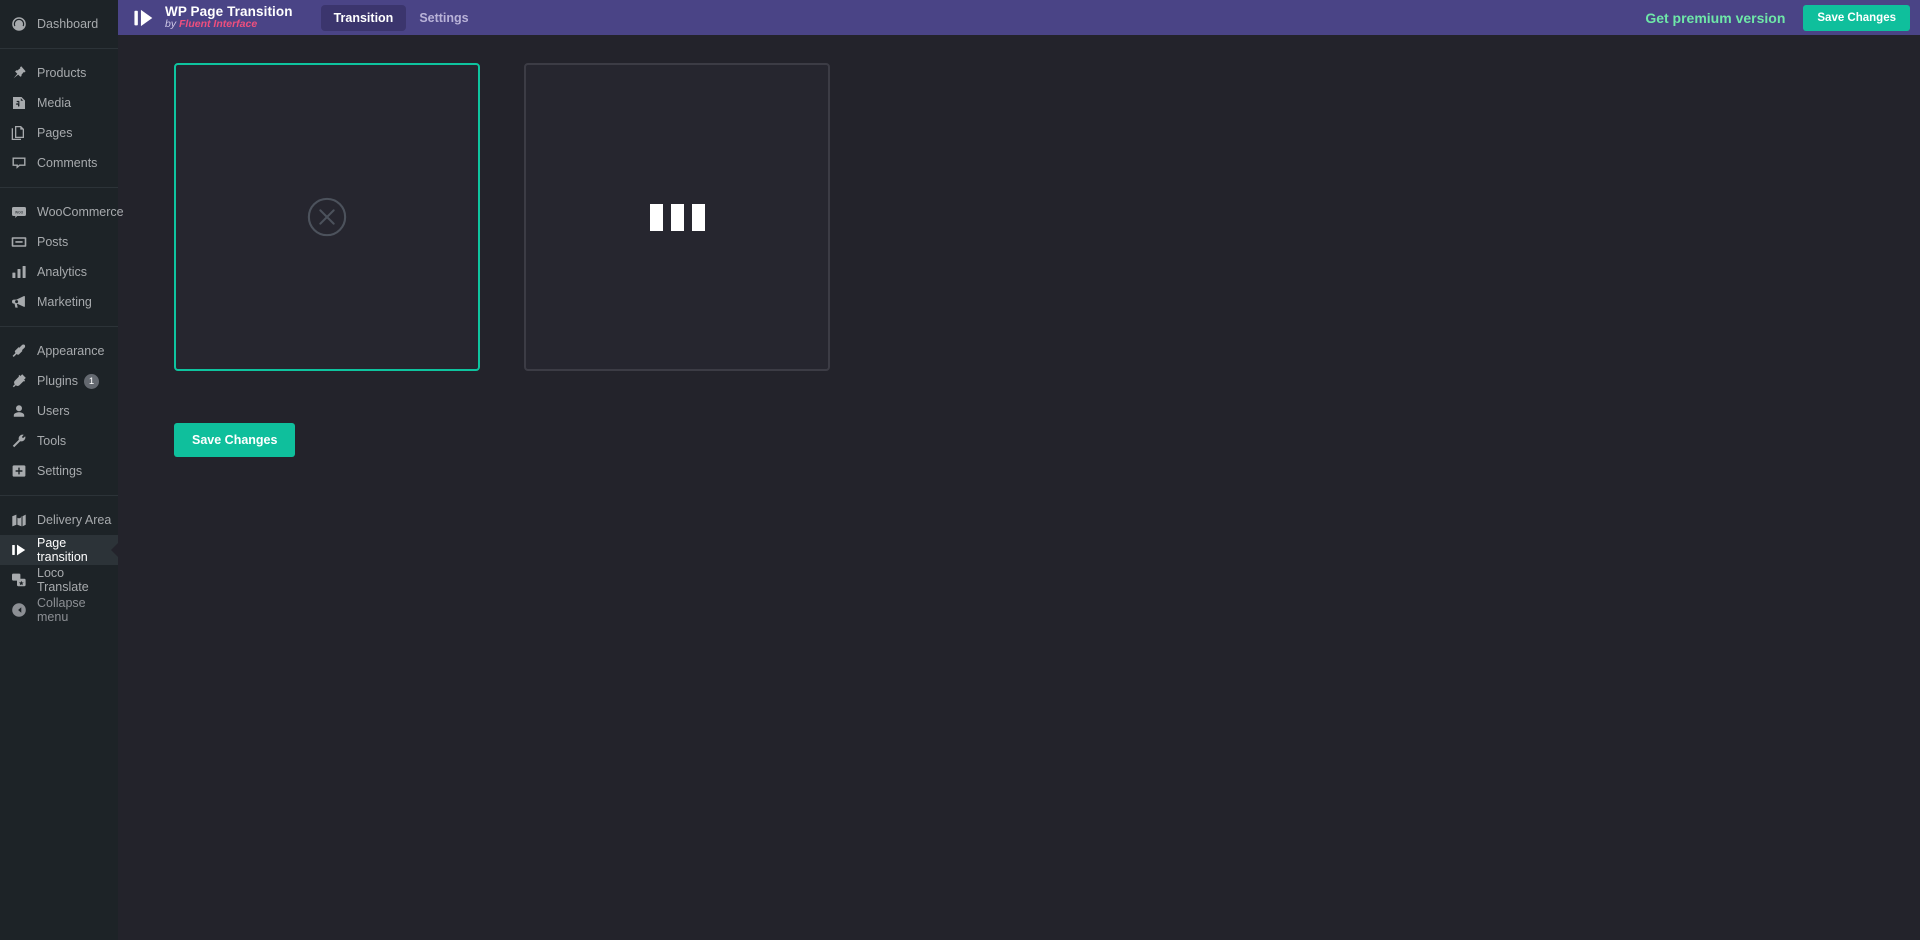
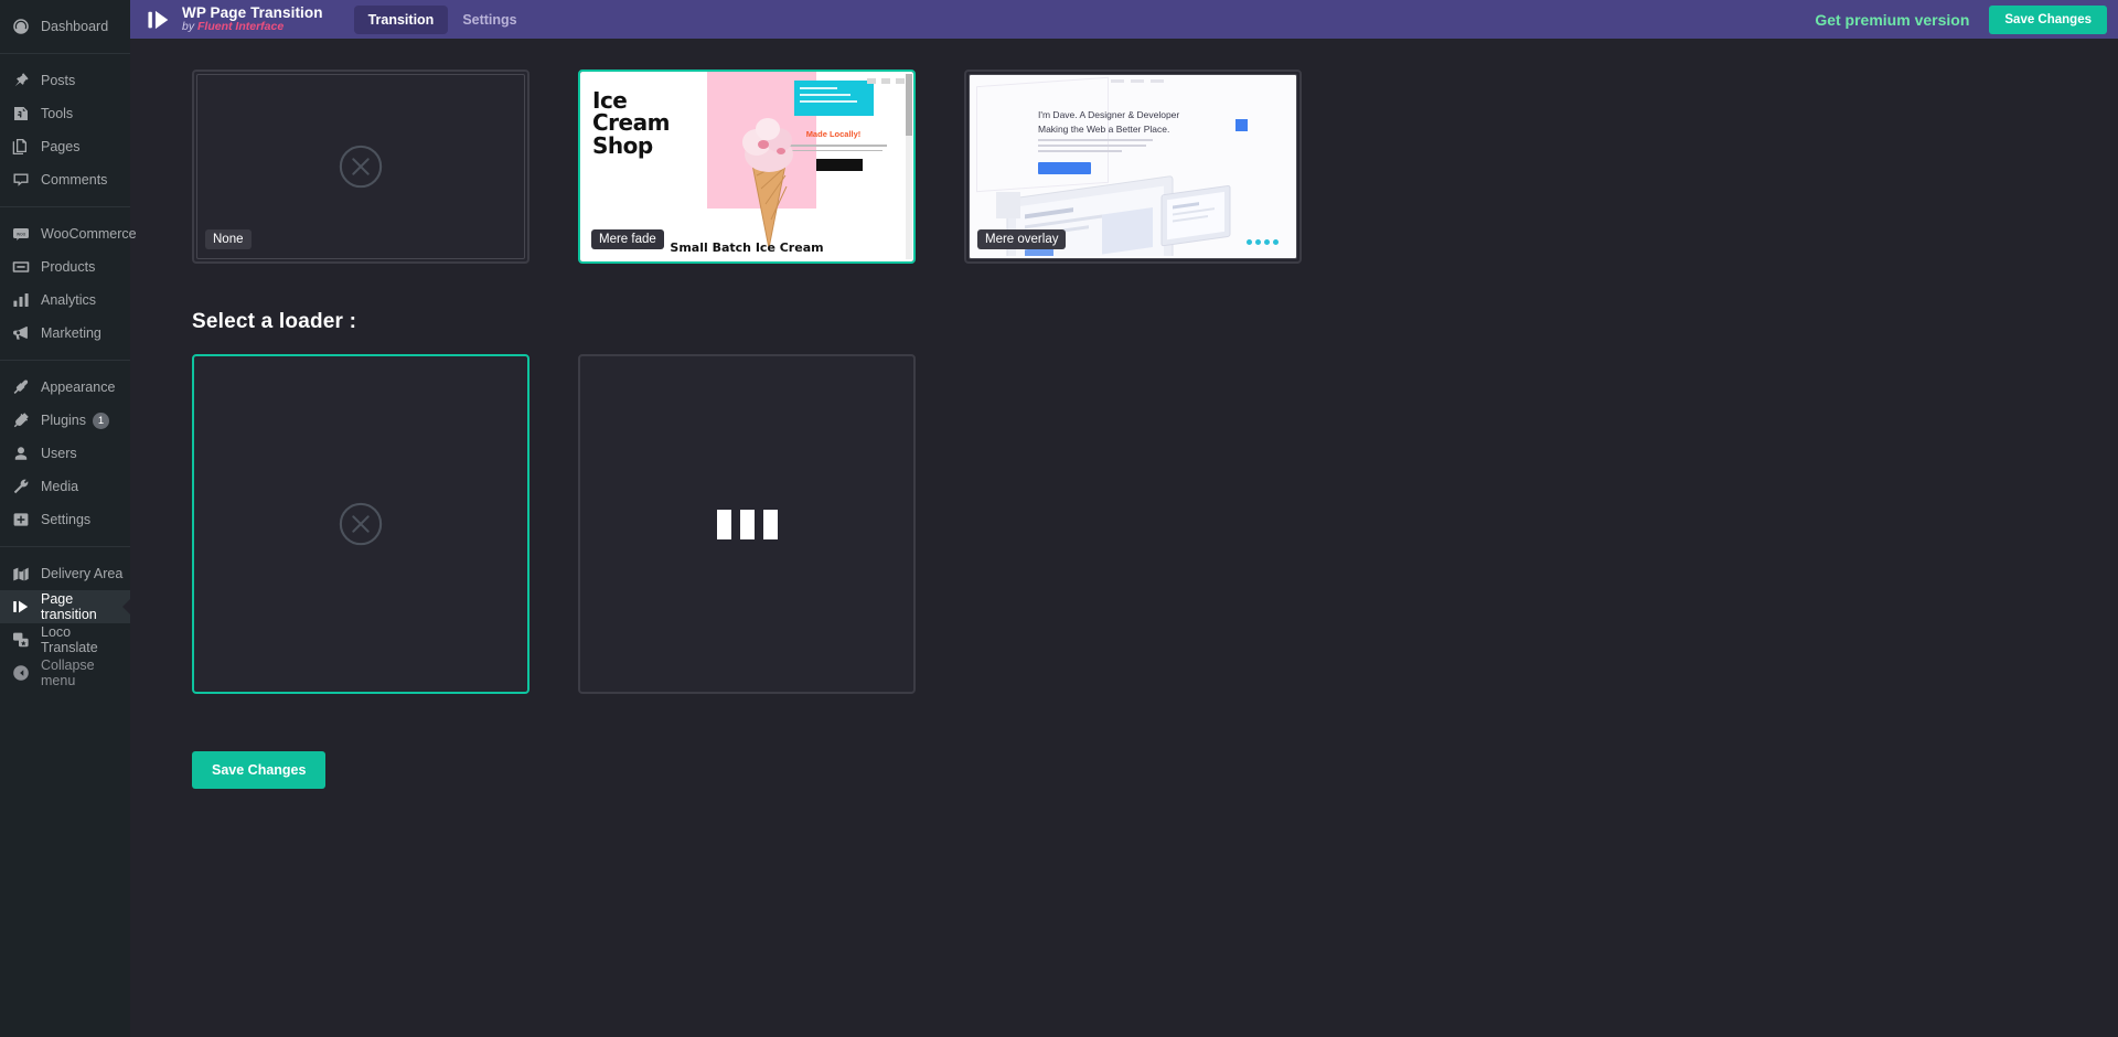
  Dashboard
- Products
+ Posts
- Media
+ Tools
  Pages
  Comments
  WooCommerce
- Posts
+ Products
  Analytics
  Marketing
  Appearance
  Plugins
  1
  Users
- Tools
+ Media
  Settings
  Delivery Area
  Page transition
  Loco Translate
  Collapse menu
  WP Page Transition
  by Fluent Interface
  Transition
  Settings
  Get premium version
  Save Changes
+ None
+ Ice
+ Cream
+ Shop
+ Made Locally!
+ Small Batch Ice Cream
+ Mere fade
+ I'm Dave. A Designer & Developer
+ Making the Web a Better Place.
+ Mere overlay
+ Select a loader :
  Save Changes
